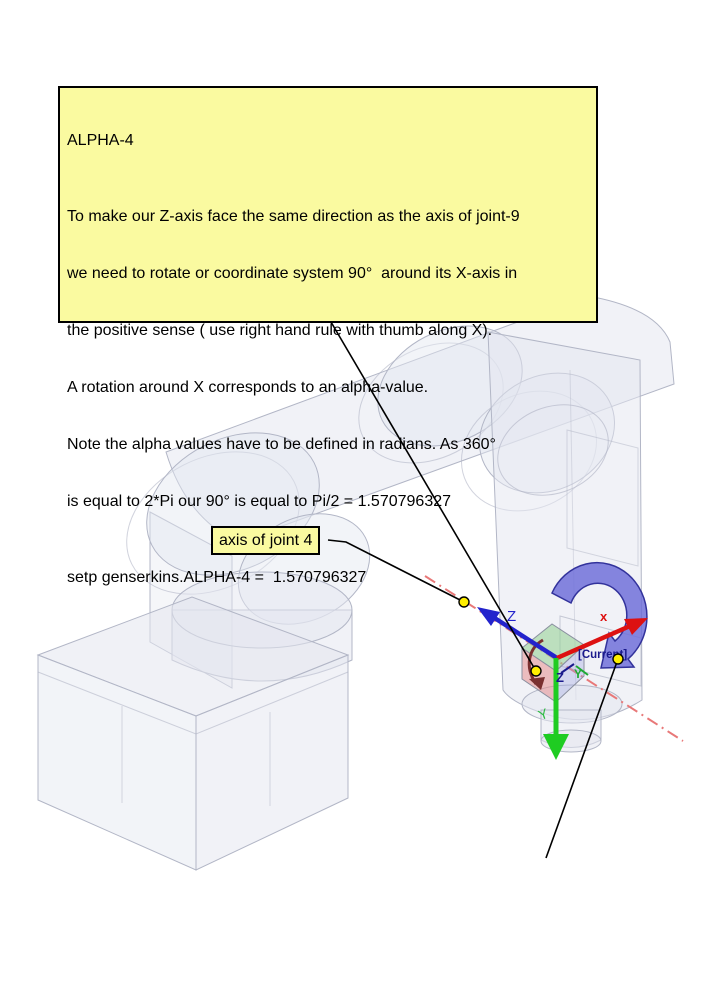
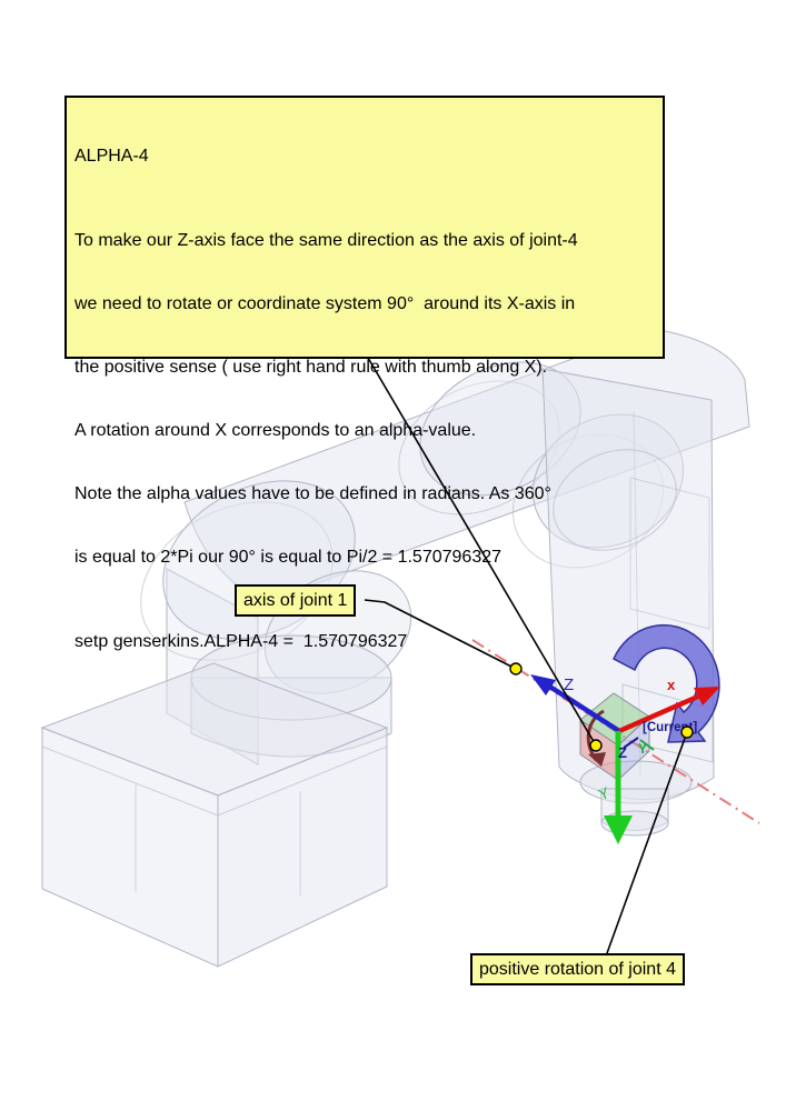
  Z
  x
  Z
  Y
  [Curre]
  ALPHA-4
- To make our Z-axis face the same direction as the axis of joint-9
+ To make our Z-axis face the same direction as the axis of joint-4
  we need to rotate or coordinate system 90° around its X-axis in
  the positive sense ( use right hand rule with thumb along X).
  A rotation around X corresponds to an alpha-value.
  Note the alpha values have to be defined in radians. As 360°
  is equal to 2*Pi our 90° is equal to Pi/2 = 1.570796327
  setp genserkins.ALPHA-4 = 1.570796327
- axis of joint 4
+ axis of joint 1
+ positive rotation of joint 4
